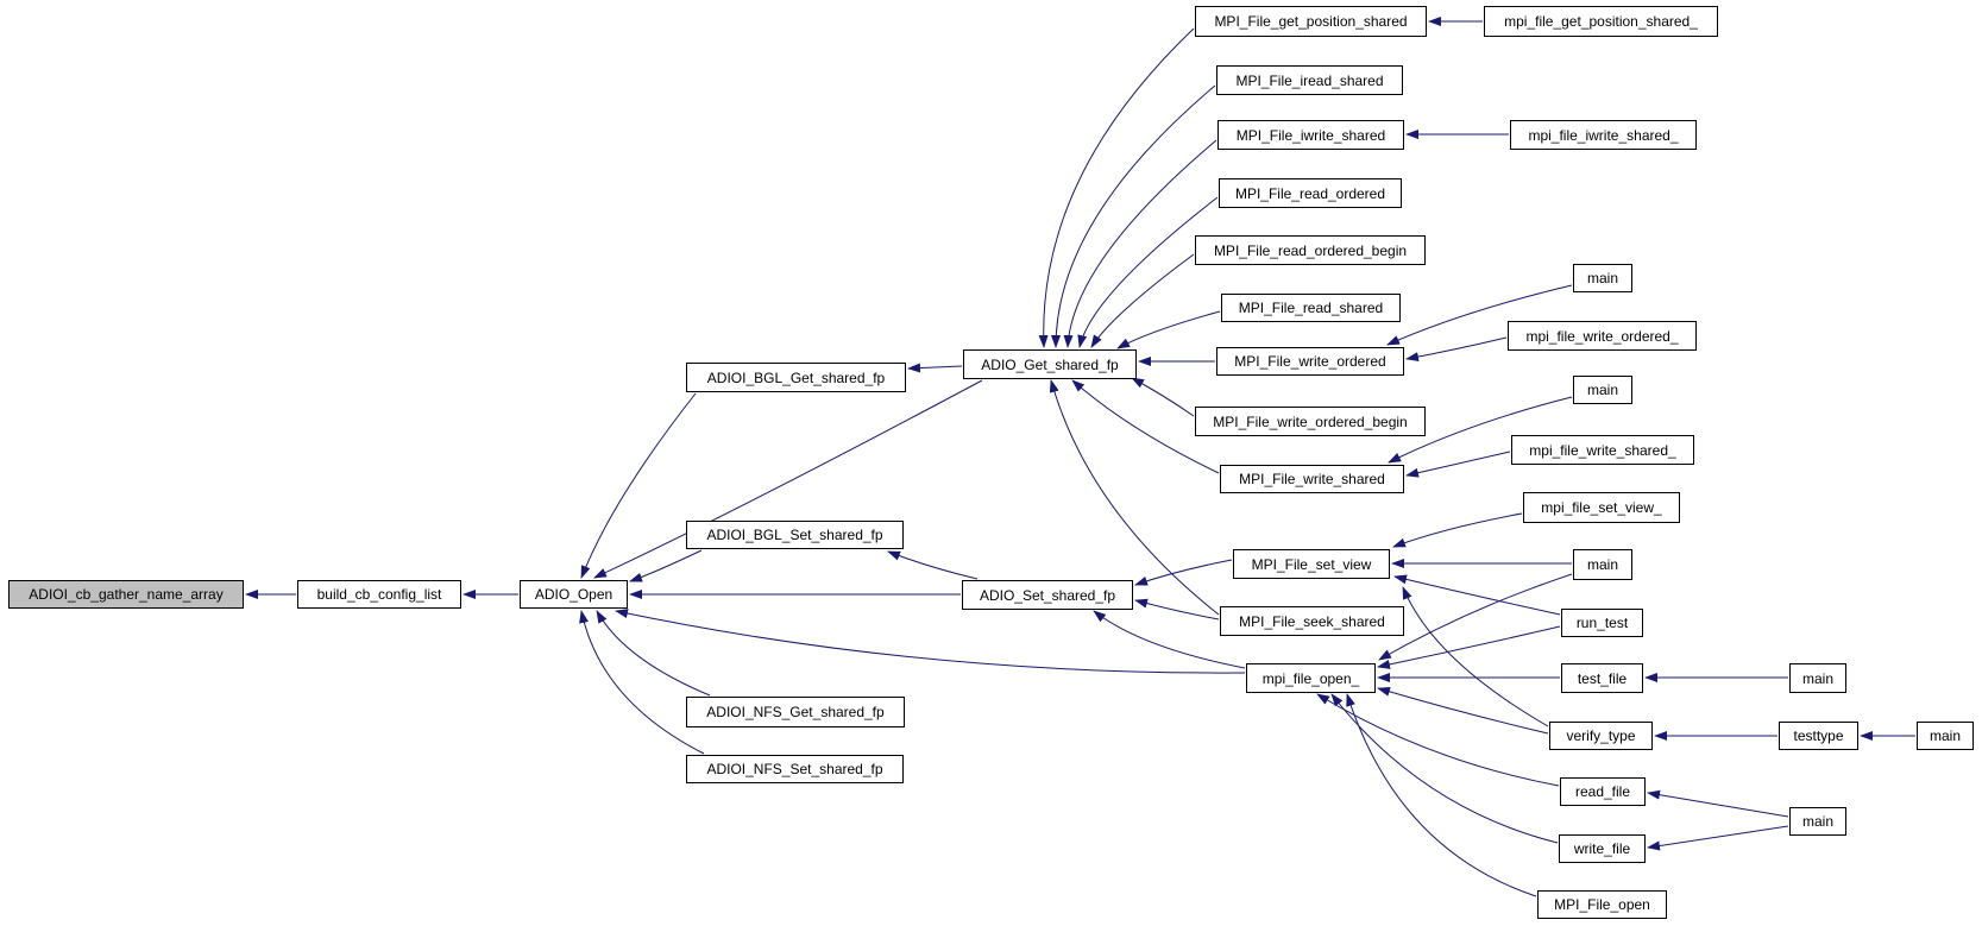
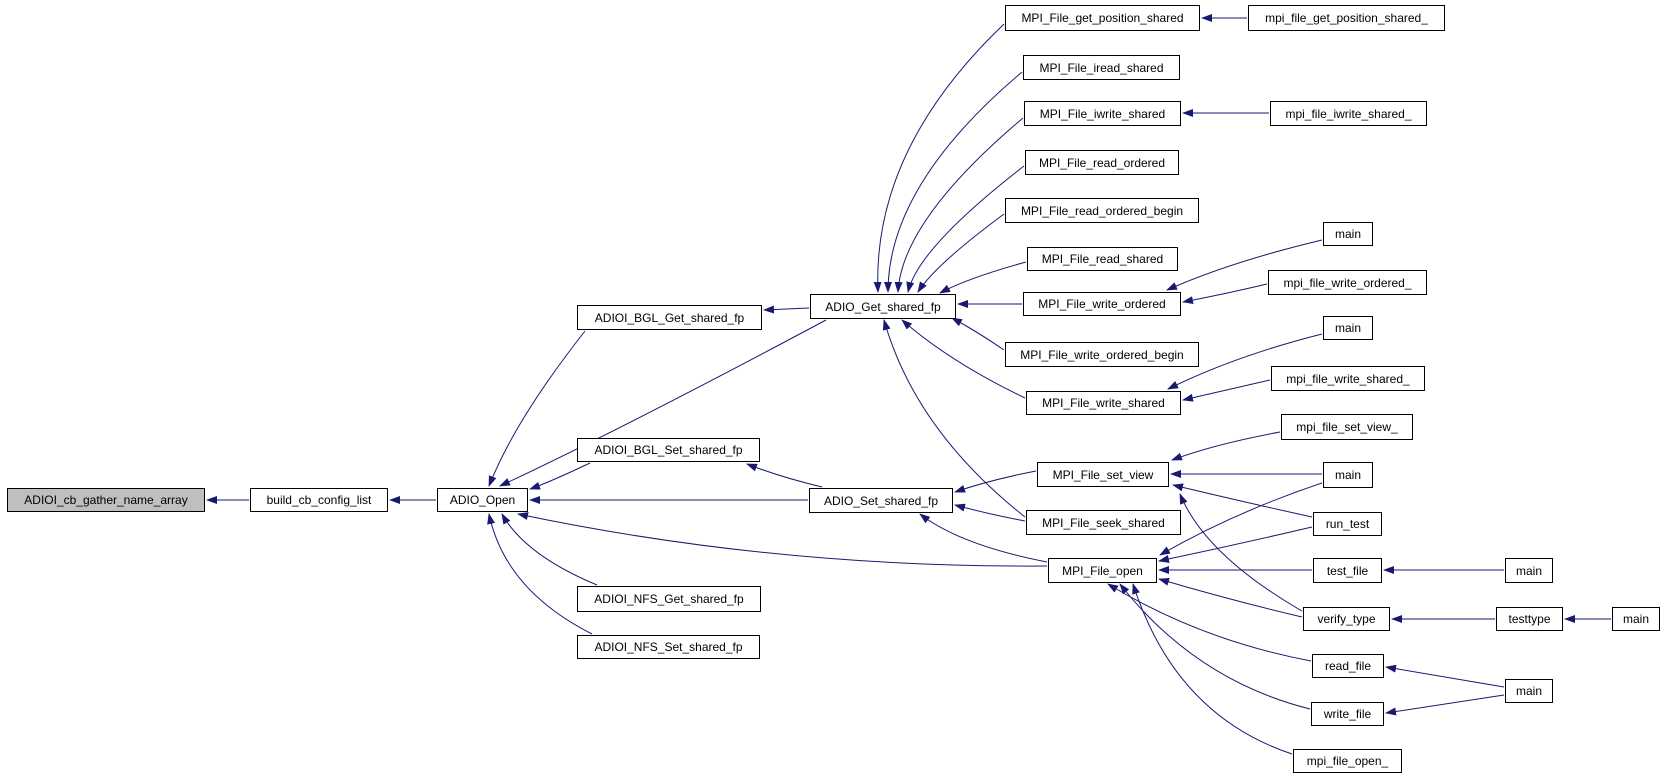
  ADIOI_cb_gather_name_array
  build_cb_config_list
  ADIO_Open
  ADIOI_BGL_Get_shared_fp
  ADIOI_BGL_Set_shared_fp
  ADIOI_NFS_Get_shared_fp
  ADIOI_NFS_Set_shared_fp
  ADIO_Get_shared_fp
  ADIO_Set_shared_fp
  MPI_File_get_position_shared
  mpi_file_get_position_shared_
  MPI_File_iread_shared
  MPI_File_iwrite_shared
  mpi_file_iwrite_shared_
  MPI_File_read_ordered
  MPI_File_read_ordered_begin
  main
  MPI_File_read_shared
  mpi_file_write_ordered_
  MPI_File_write_ordered
  main
  MPI_File_write_ordered_begin
  mpi_file_write_shared_
  MPI_File_write_shared
  mpi_file_set_view_
  MPI_File_set_view
  main
  MPI_File_seek_shared
  run_test
- mpi_file_open_
+ MPI_File_open
  test_file
  main
  verify_type
  testtype
  main
  read_file
  main
  write_file
- MPI_File_open
+ mpi_file_open_
